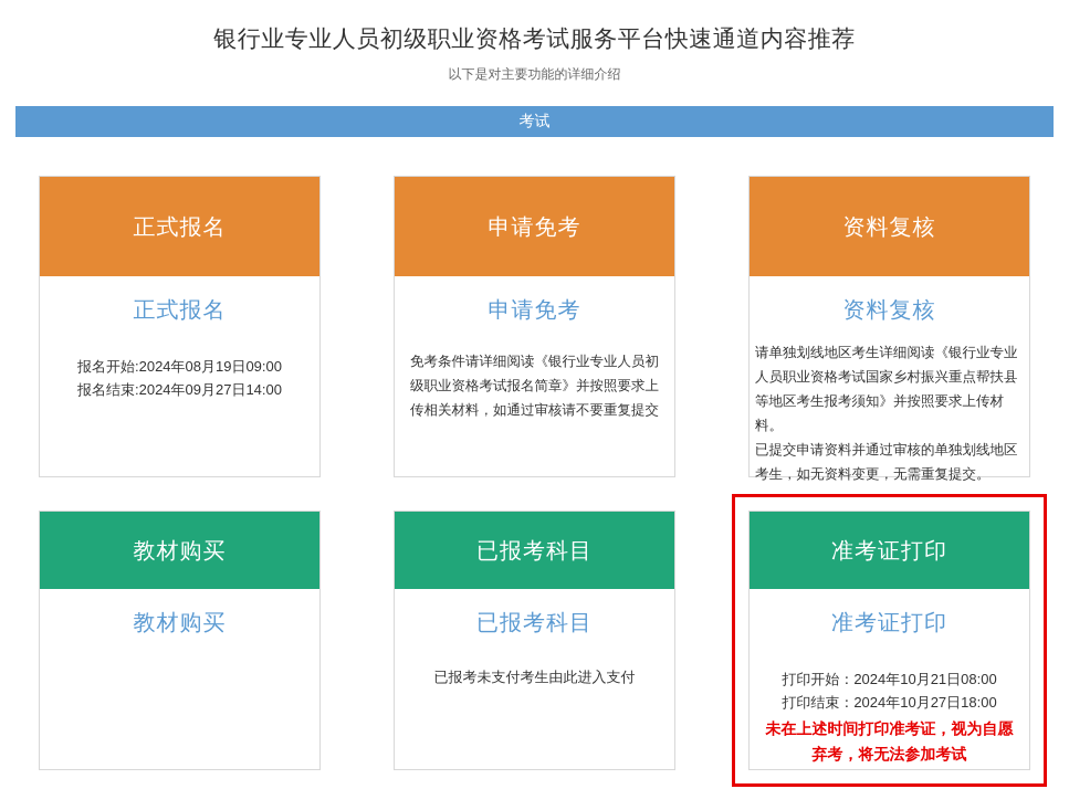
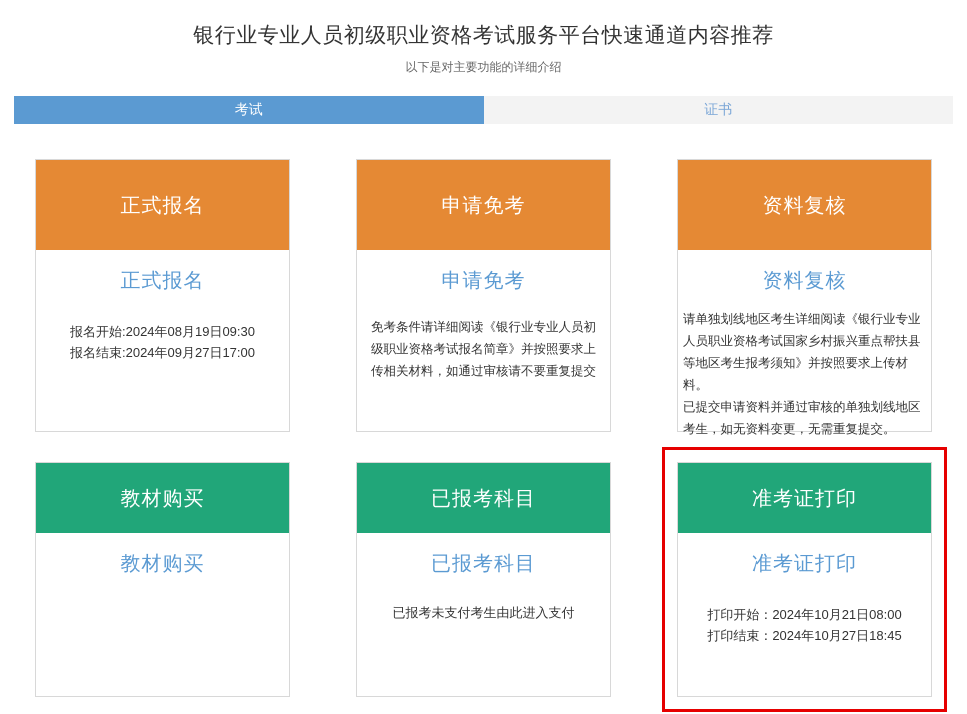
  银行业专业人员初级职业资格考试服务平台快速通道内容推荐
  以下是对主要功能的详细介绍
  考试
+ 证书
  正式报名
  正式报名
- 报名开始:2024年08月19日09:00
+ 报名开始:2024年08月19日09:30
- 报名结束:2024年09月27日14:00
+ 报名结束:2024年09月27日17:00
  申请免考
  申请免考
  免考条件请详细阅读《银行业专业人员初级职业资格考试报名简章》并按照要求上传相关材料，如通过审核请不要重复提交
  资料复核
  资料复核
  请单独划线地区考生详细阅读《银行业专业人员职业资格考试国家乡村振兴重点帮扶县等地区考生报考须知》并按照要求上传材料。
  已提交申请资料并通过审核的单独划线地区考生，如无资料变更，无需重复提交。
  教材购买
  教材购买
  已报考科目
  已报考科目
  已报考未支付考生由此进入支付
  准考证打印
  准考证打印
  打印开始：2024年10月21日08:00
- 打印结束：2024年10月27日18:00
+ 打印结束：2024年10月27日18:45
- 未在上述时间打印准考证，视为自愿弃考，将无法参加考试
